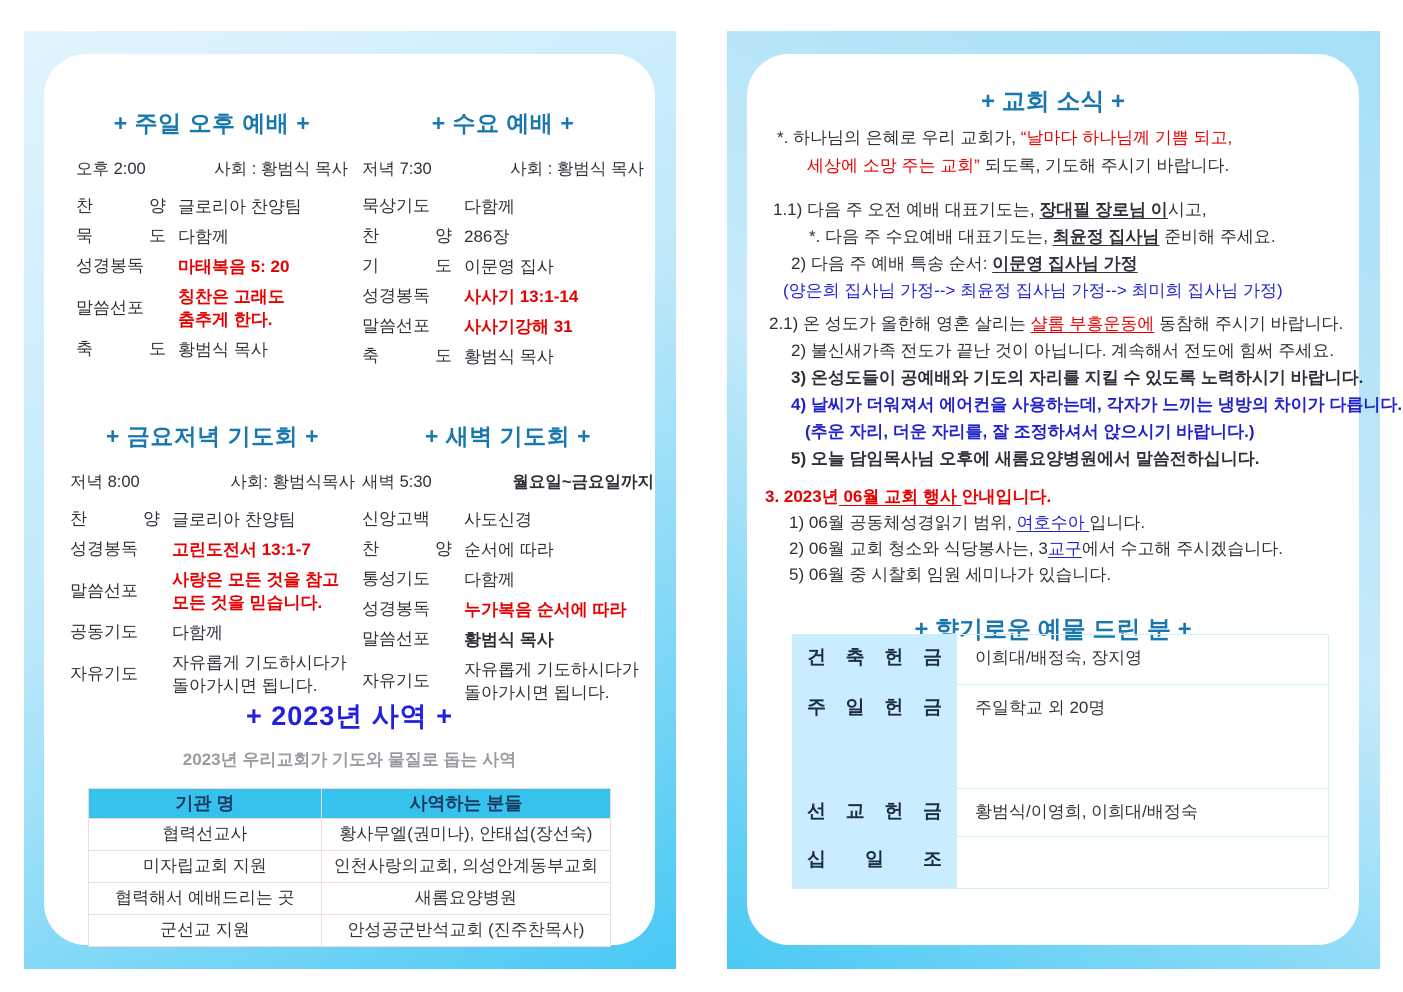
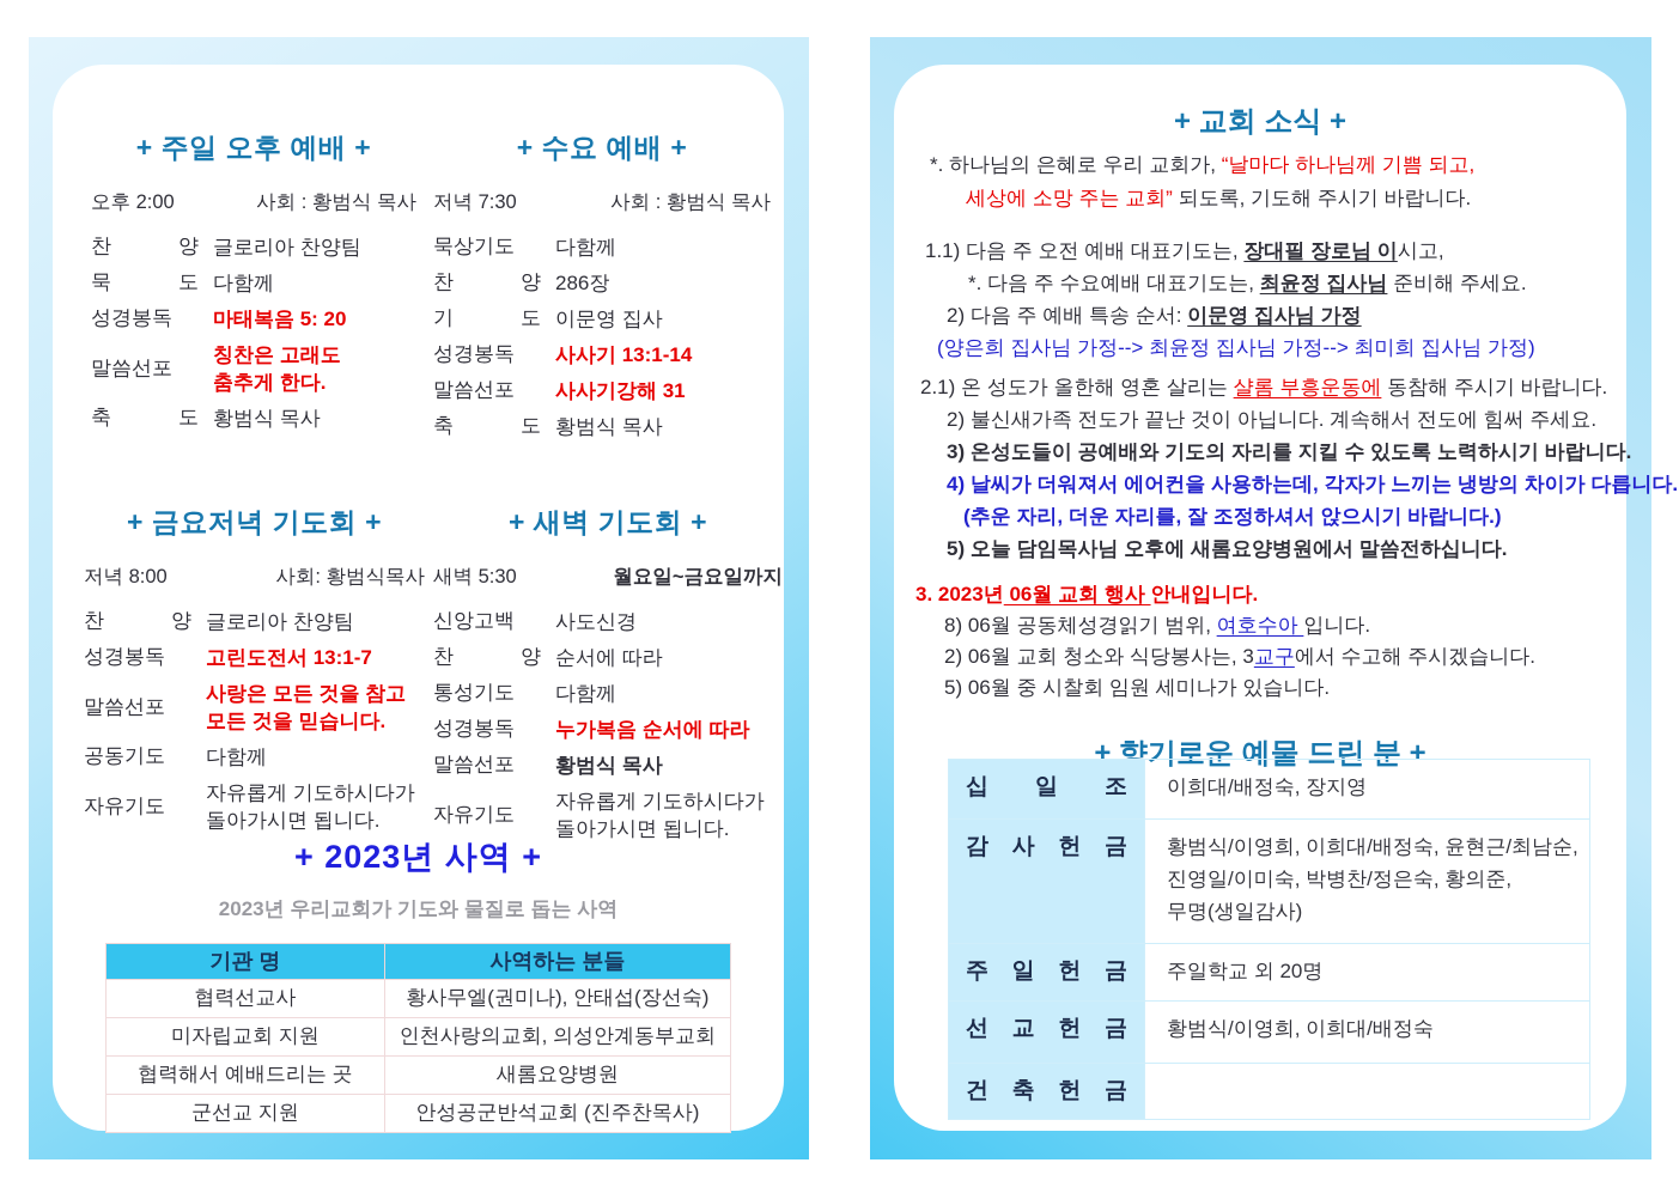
  + 주일 오후 예배 +
  오후 2:00
  사회 : 황범식 목사
  찬 양
  글로리아 찬양팀
  묵 도
  다함께
  성경봉독
  마태복음 5: 20
  말씀선포
  칭찬은 고래도
  춤추게 한다.
  축 도
  황범식 목사
  + 수요 예배 +
  저녁 7:30
  사회 : 황범식 목사
  묵상기도
  다함께
  찬 양
  286장
  기 도
  이문영 집사
  성경봉독
  사사기 13:1-14
  말씀선포
  사사기강해 31
  축 도
  황범식 목사
  + 금요저녁 기도회 +
  저녁 8:00
  사회: 황범식목사
  찬 양
  글로리아 찬양팀
  성경봉독
  고린도전서 13:1-7
  말씀선포
  사랑은 모든 것을 참고
  모든 것을 믿습니다.
  공동기도
  다함께
  자유기도
  자유롭게 기도하시다가
  돌아가시면 됩니다.
  + 새벽 기도회 +
  새벽 5:30
  월요일~금요일까지
  신앙고백
  사도신경
  찬 양
  순서에 따라
  통성기도
  다함께
  성경봉독
  누가복음 순서에 따라
  말씀선포
  황범식 목사
  자유기도
  자유롭게 기도하시다가
  돌아가시면 됩니다.
  + 2023년 사역 +
  2023년 우리교회가 기도와 물질로 돕는 사역
  기관 명	사역하는 분들
  협력선교사	황사무엘(권미나), 안태섭(장선숙)
  미자립교회 지원	인천사랑의교회, 의성안계동부교회
  협력해서 예배드리는 곳	새롬요양병원
  군선교 지원	안성공군반석교회 (진주찬목사)
  + 교회 소식 +
  *. 하나님의 은혜로 우리 교회가, “날마다 하나님께 기쁨 되고,
  세상에 소망 주는 교회” 되도록, 기도해 주시기 바랍니다.
  1.1) 다음 주 오전 예배 대표기도는, 장대필 장로님 이시고,
  *. 다음 주 수요예배 대표기도는, 최윤정 집사님 준비해 주세요.
  2) 다음 주 예배 특송 순서: 이문영 집사님 가정
  (양은희 집사님 가정--> 최윤정 집사님 가정--> 최미희 집사님 가정)
  2.1) 온 성도가 올한해 영혼 살리는 샬롬 부흥운동에 동참해 주시기 바랍니다.
  2) 불신새가족 전도가 끝난 것이 아닙니다. 계속해서 전도에 힘써 주세요.
  3) 온성도들이 공예배와 기도의 자리를 지킬 수 있도록 노력하시기 바랍니다.
  4) 날씨가 더워져서 에어컨을 사용하는데, 각자가 느끼는 냉방의 차이가 다릅니다.
  (추운 자리, 더운 자리를, 잘 조정하셔서 앉으시기 바랍니다.)
  5) 오늘 담임목사님 오후에 새롬요양병원에서 말씀전하십니다.
  3. 2023년 06월 교회 행사 안내입니다.
- 1) 06월 공동체성경읽기 범위, 여호수아 입니다.
+ 8) 06월 공동체성경읽기 범위, 여호수아 입니다.
  2) 06월 교회 청소와 식당봉사는, 3교구에서 수고해 주시겠습니다.
  5) 06월 중 시찰회 임원 세미나가 있습니다.
  + 향기로운 예물 드린 분 +
- 건 축 헌 금	이희대/배정숙, 장지영
+ 십 일 조	이희대/배정숙, 장지영
+ 감 사 헌 금	황범식/이영희, 이희대/배정숙, 윤현근/최남순, 진영일/이미숙, 박병찬/정은숙, 황의준, 무명(생일감사)
  주 일 헌 금	주일학교 외 20명
  선 교 헌 금	황범식/이영희, 이희대/배정숙
- 십 일 조
+ 건 축 헌 금
